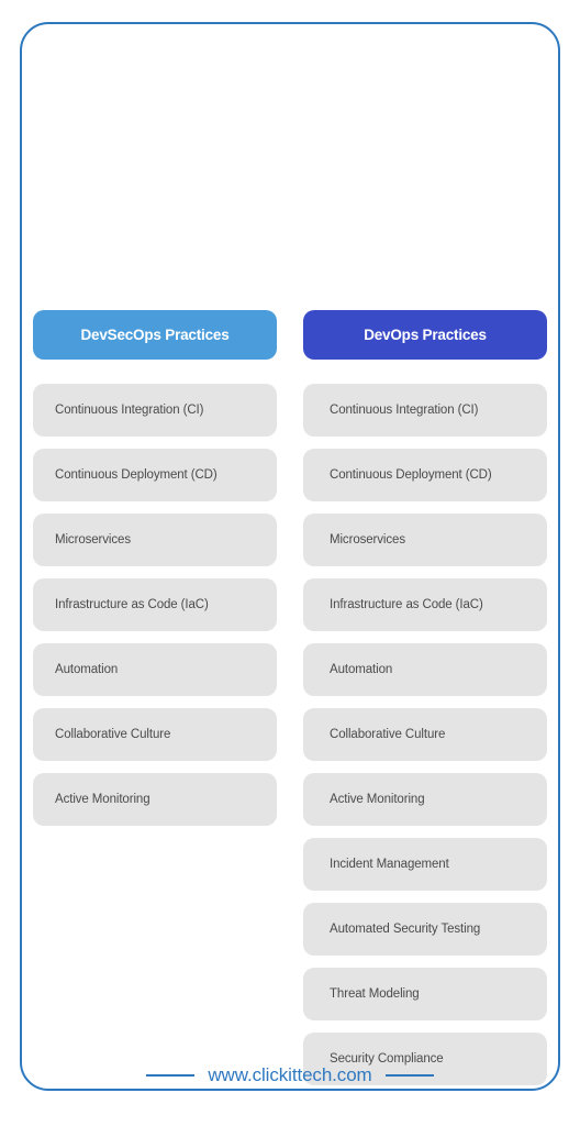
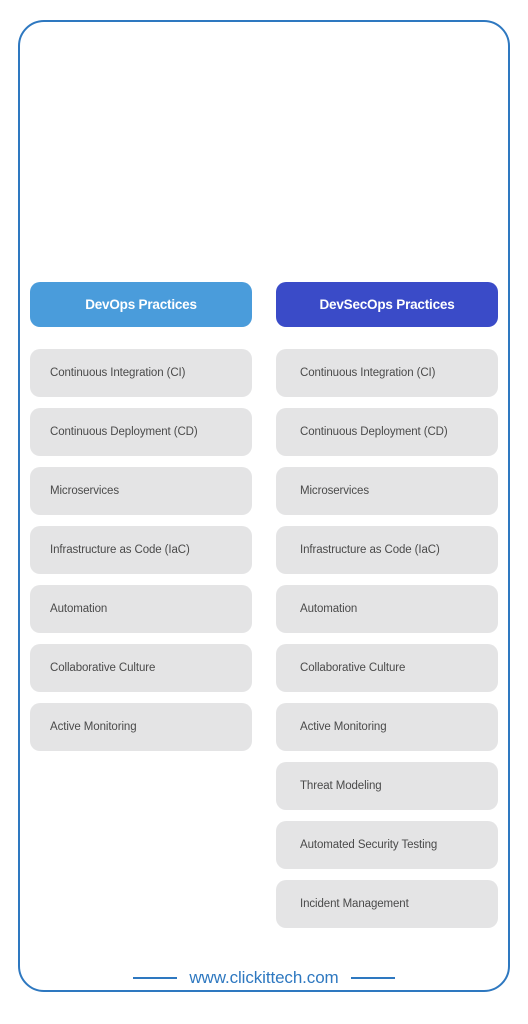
- DevSecOps Practices
+ DevOps Practices
  Continuous Integration (CI)
  Continuous Deployment (CD)
  Microservices
  Infrastructure as Code (IaC)
  Automation
  Collaborative Culture
  Active Monitoring
- DevOps Practices
+ DevSecOps Practices
  Continuous Integration (CI)
  Continuous Deployment (CD)
  Microservices
  Infrastructure as Code (IaC)
  Automation
  Collaborative Culture
  Active Monitoring
- Incident Management
+ Threat Modeling
  Automated Security Testing
- Threat Modeling
+ Incident Management
- Security Compliance
  www.clickittech.com
